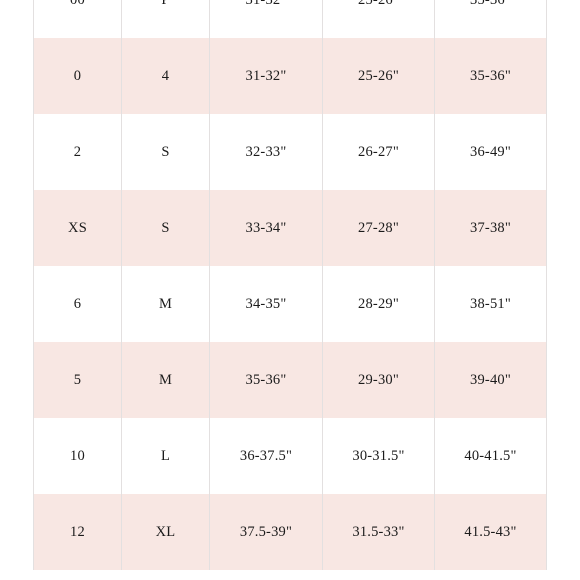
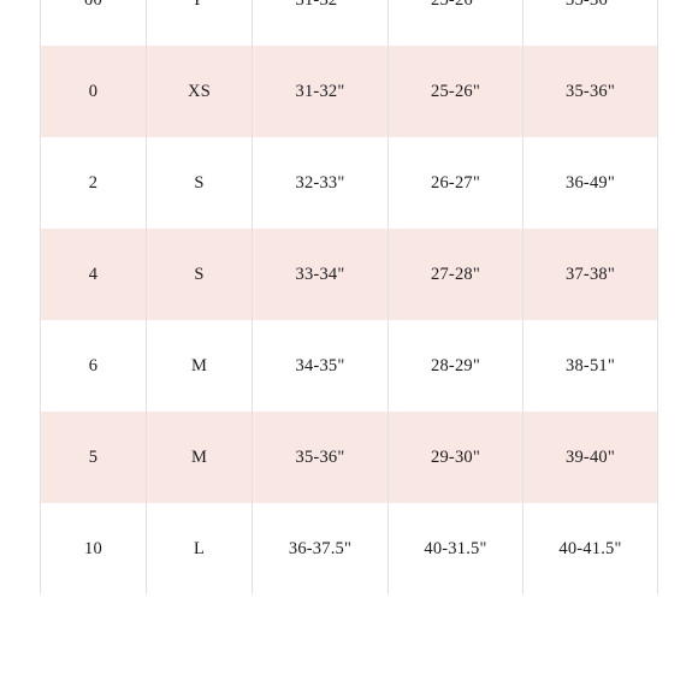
- 0	4	31-32"	25-26"	35-36"
+ 0	XS	31-32"	25-26"	35-36"
  2	S	32-33"	26-27"	36-49"
- XS	S	33-34"	27-28"	37-38"
+ 4	S	33-34"	27-28"	37-38"
  6	M	34-35"	28-29"	38-51"
  5	M	35-36"	29-30"	39-40"
- 10	L	36-37.5"	30-31.5"	40-41.5"
+ 10	L	36-37.5"	40-31.5"	40-41.5"
- 12	XL	37.5-39"	31.5-33"	41.5-43"
